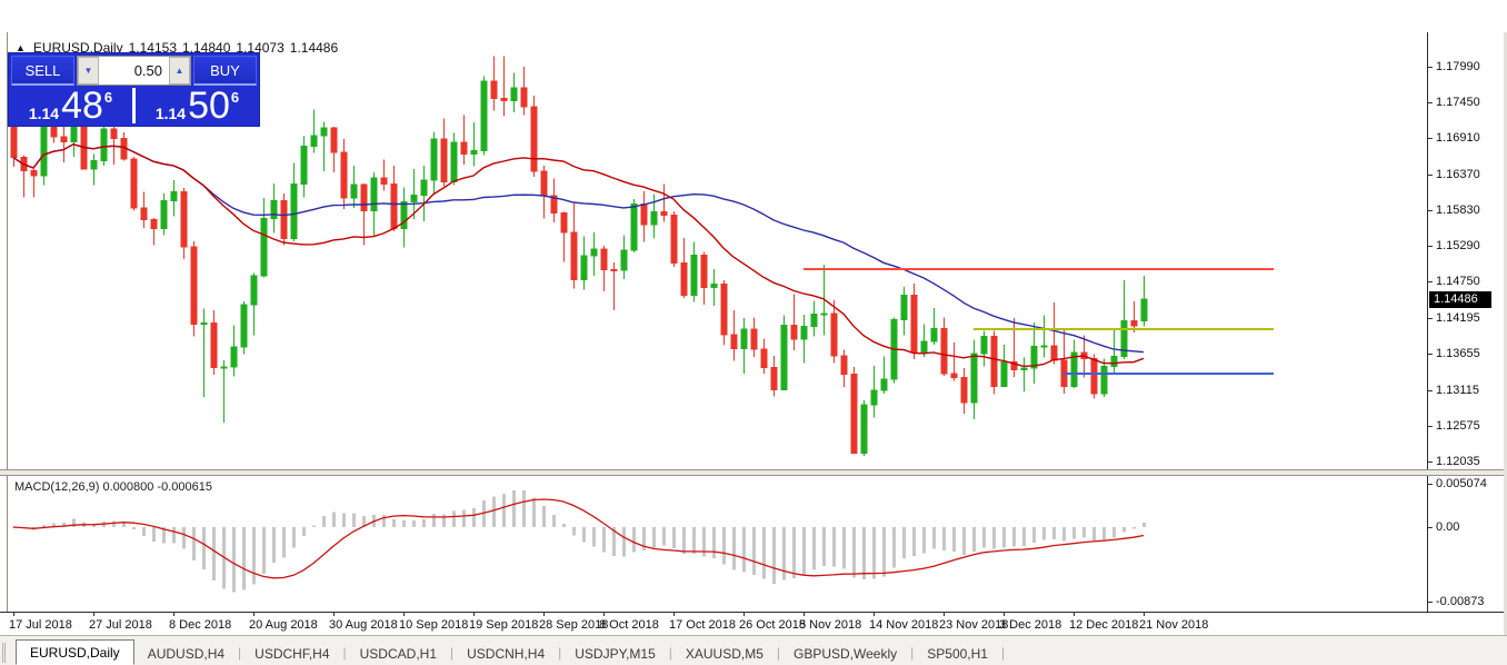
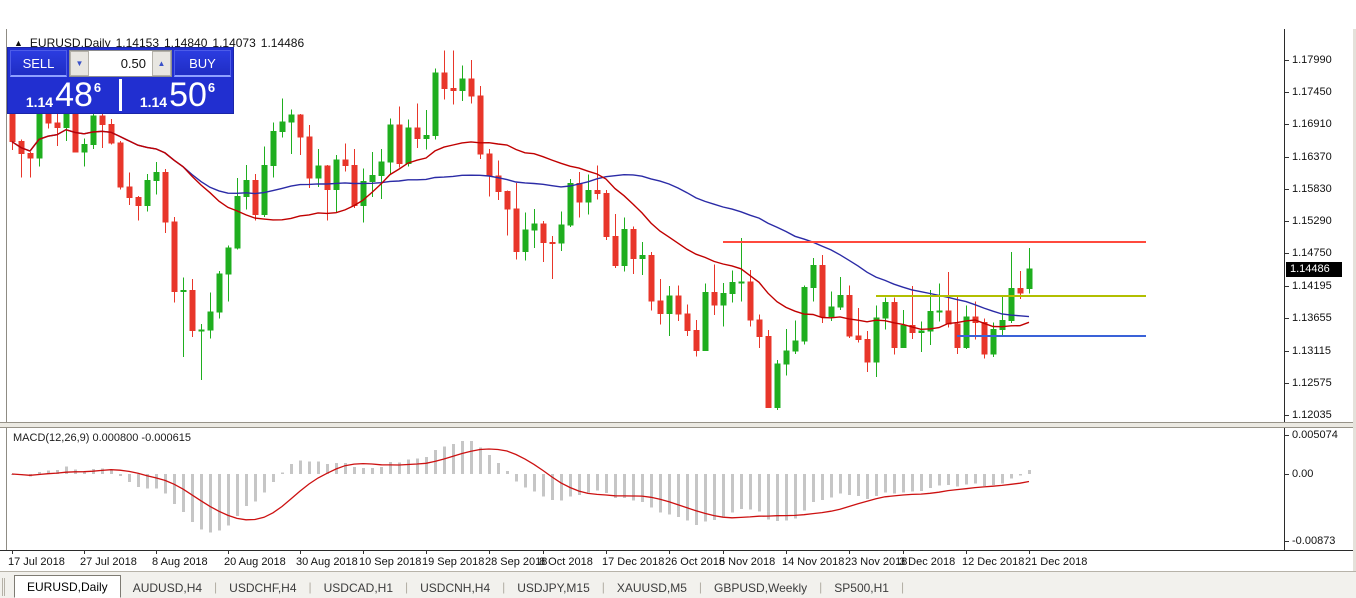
  ▲
  EURUSD,Daily
  1.14153
  1.14840
  1.14073
  1.14486
  SELL
  ▼
  0.50
  ▲
  BUY
  1.14
  48
  6
  1.14
  50
  6
  1.17990
  1.17450
  1.16910
  1.16370
  1.15830
  1.15290
  1.14750
  1.14195
  1.13655
  1.13115
  1.12575
  1.12035
  1.14486
  MACD(12,26,9) 0.000800 -0.000615
  0.005074
  0.00
  -0.00873
  17 Jul 2018
  27 Jul 2018
- 8 Dec 2018
+ 8 Aug 2018
  20 Aug 2018
  30 Aug 2018
  10 Sep 2018
  19 Sep 2018
  28 Sep 2018
  8 Oct 2018
- 17 Oct 2018
+ 17 Dec 2018
  26 Oct 2018
  5 Nov 2018
  14 Nov 2018
  23 Nov 2018
  3 Dec 2018
  12 Dec 2018
- 21 Nov 2018
+ 21 Dec 2018
  EURUSD,Daily
  AUDUSD,H4
  |
  USDCHF,H4
  |
  USDCAD,H1
  |
  USDCNH,H4
  |
  USDJPY,M15
  |
  XAUUSD,M5
  |
  GBPUSD,Weekly
  |
  SP500,H1
  |
